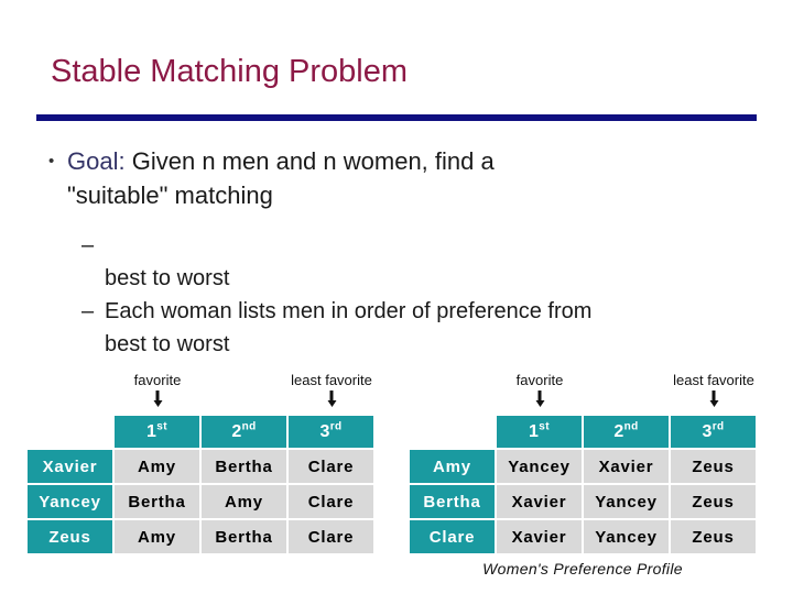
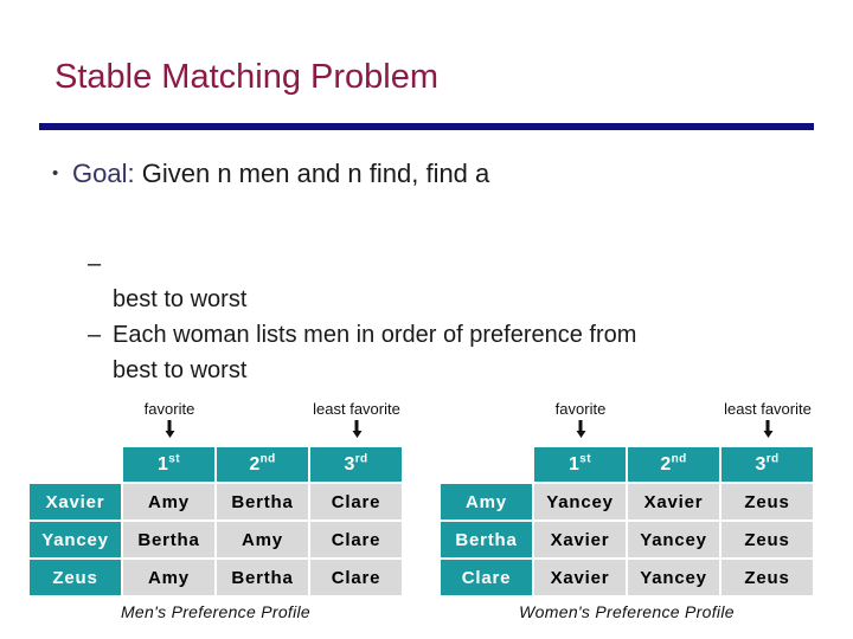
  Stable Matching Problem
  •
- Goal: Given n men and n women, find a
+ Goal: Given n men and n find, find a
- "suitable" matching
  –
  best to worst
  –
  Each woman lists men in order of preference from
  best to worst
  favorite
  least favorite
  1st
  2nd
  3rd
  Xavier
  Amy
  Bertha
  Clare
  Yancey
  Bertha
  Amy
  Clare
  Zeus
  Amy
  Bertha
  Clare
+ Men's Preference Profile
  favorite
  least favorite
  1st
  2nd
  3rd
  Amy
  Yancey
  Xavier
  Zeus
  Bertha
  Xavier
  Yancey
  Zeus
  Clare
  Xavier
  Yancey
  Zeus
  Women's Preference Profile
